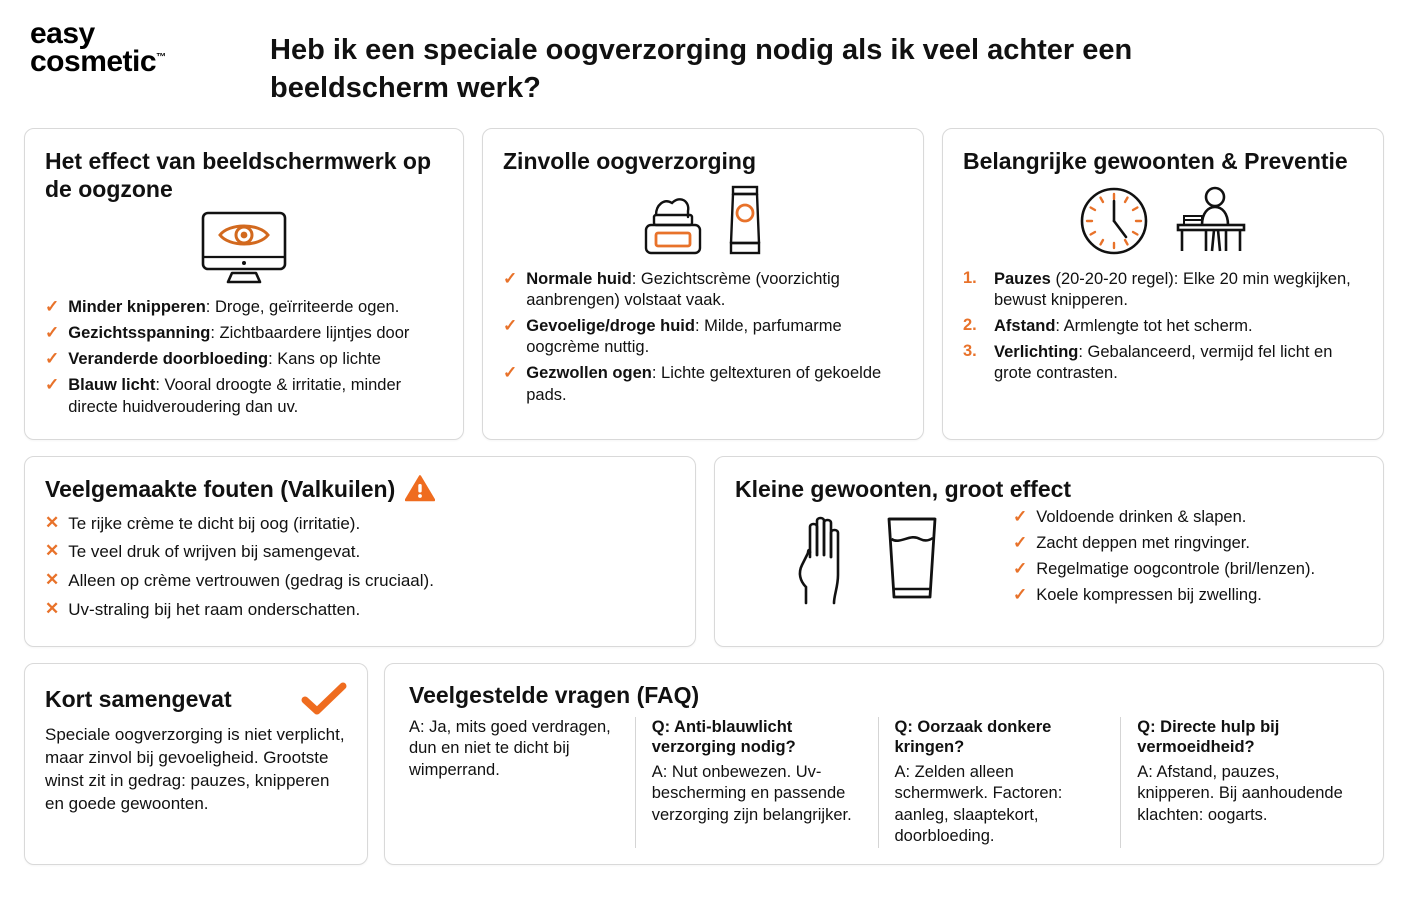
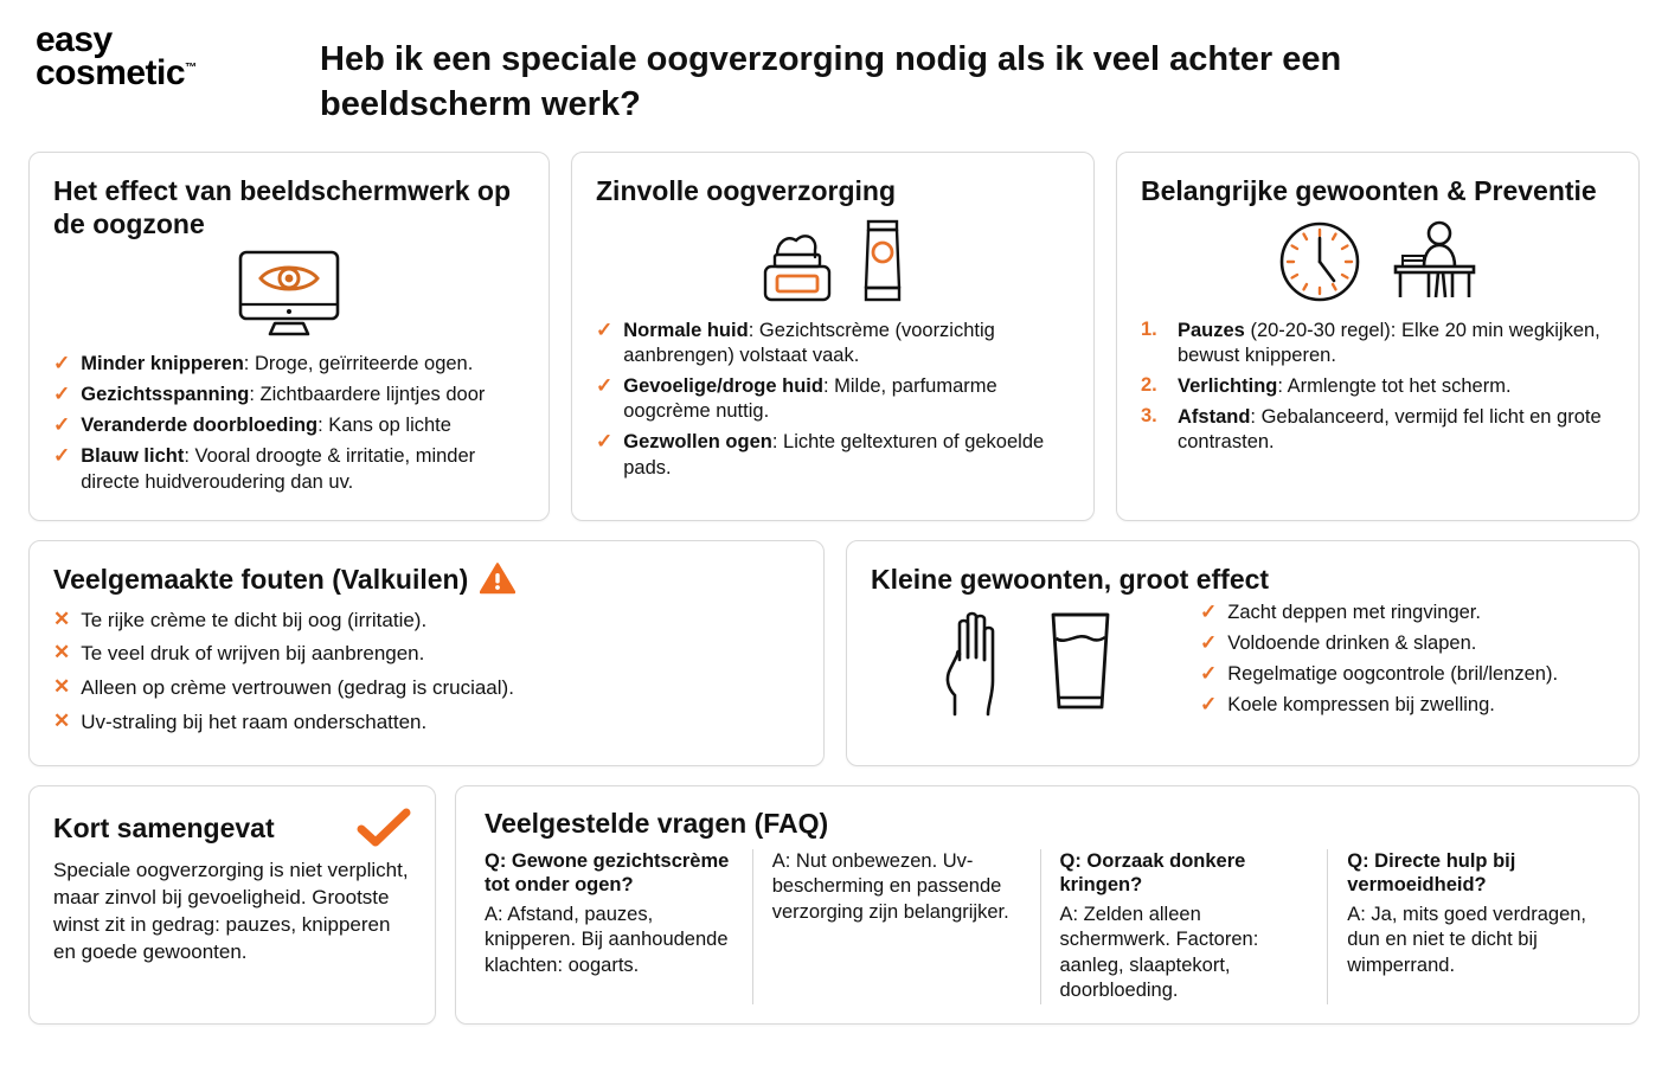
  easy
  cosmetic™
  Heb ik een speciale oogverzorging nodig als ik veel achter een beeldscherm werk?
  Het effect van beeldschermwerk op de oogzone
  ✓
  Minder knipperen: Droge, geïrriteerde ogen.
  ✓
  Gezichtsspanning: Zichtbaardere lijntjes door
  ✓
  Veranderde doorbloeding: Kans op lichte
  ✓
  Blauw licht: Vooral droogte & irritatie, minder directe huidveroudering dan uv.
  Zinvolle oogverzorging
  ✓
  Normale huid: Gezichtscrème (voorzichtig aanbrengen) volstaat vaak.
  ✓
  Gevoelige/droge huid: Milde, parfumarme oogcrème nuttig.
  ✓
  Gezwollen ogen: Lichte geltexturen of gekoelde pads.
  Belangrijke gewoonten & Preventie
  1.
- Pauzes (20-20-20 regel): Elke 20 min wegkijken, bewust knipperen.
+ Pauzes (20-20-30 regel): Elke 20 min wegkijken, bewust knipperen.
  2.
- Afstand: Armlengte tot het scherm.
+ Verlichting: Armlengte tot het scherm.
  3.
- Verlichting: Gebalanceerd, vermijd fel licht en grote contrasten.
+ Afstand: Gebalanceerd, vermijd fel licht en grote contrasten.
  Veelgemaakte fouten (Valkuilen)
  ✕
  Te rijke crème te dicht bij oog (irritatie).
  ✕
- Te veel druk of wrijven bij samengevat.
+ Te veel druk of wrijven bij aanbrengen.
  ✕
  Alleen op crème vertrouwen (gedrag is cruciaal).
  ✕
  Uv-straling bij het raam onderschatten.
  Kleine gewoonten, groot effect
  ✓
- Voldoende drinken & slapen.
+ Zacht deppen met ringvinger.
  ✓
- Zacht deppen met ringvinger.
+ Voldoende drinken & slapen.
  ✓
  Regelmatige oogcontrole (bril/lenzen).
  ✓
  Koele kompressen bij zwelling.
  Kort samengevat
  Speciale oogverzorging is niet verplicht, maar zinvol bij gevoeligheid. Grootste winst zit in gedrag: pauzes, knipperen en goede gewoonten.
  Veelgestelde vragen (FAQ)
+ Q: Gewone gezichtscrème tot onder ogen?
- A: Ja, mits goed verdragen, dun en niet te dicht bij wimperrand.
+ A: Afstand, pauzes, knipperen. Bij aanhoudende klachten: oogarts.
- Q: Anti-blauwlicht verzorging nodig?
  A: Nut onbewezen. Uv-bescherming en passende verzorging zijn belangrijker.
  Q: Oorzaak donkere kringen?
  A: Zelden alleen schermwerk. Factoren: aanleg, slaaptekort, doorbloeding.
  Q: Directe hulp bij vermoeidheid?
- A: Afstand, pauzes, knipperen. Bij aanhoudende klachten: oogarts.
+ A: Ja, mits goed verdragen, dun en niet te dicht bij wimperrand.
